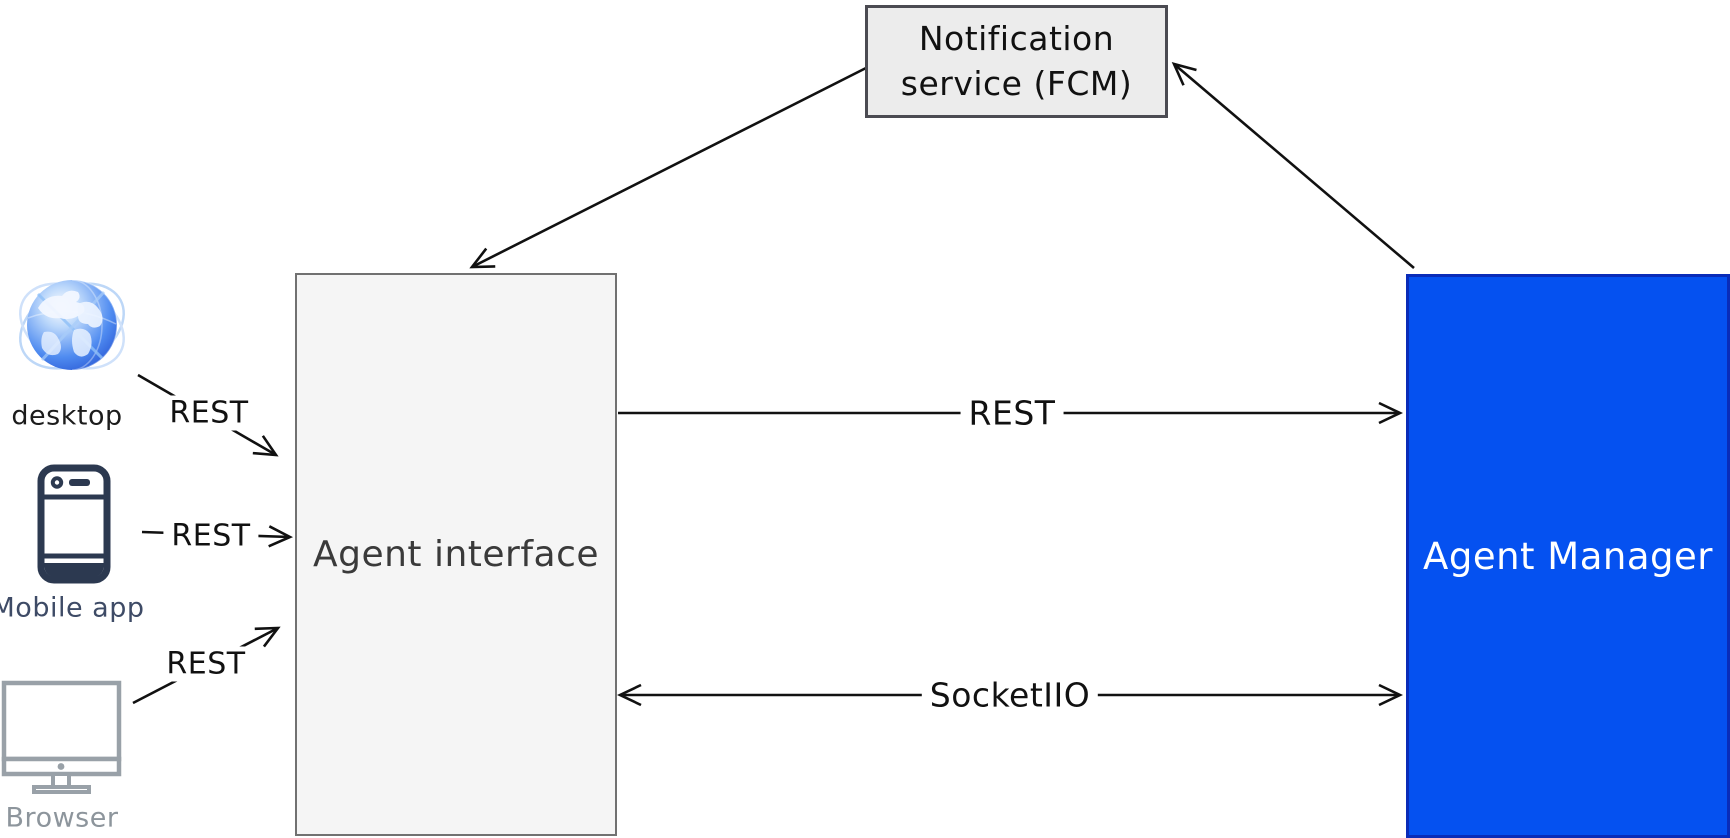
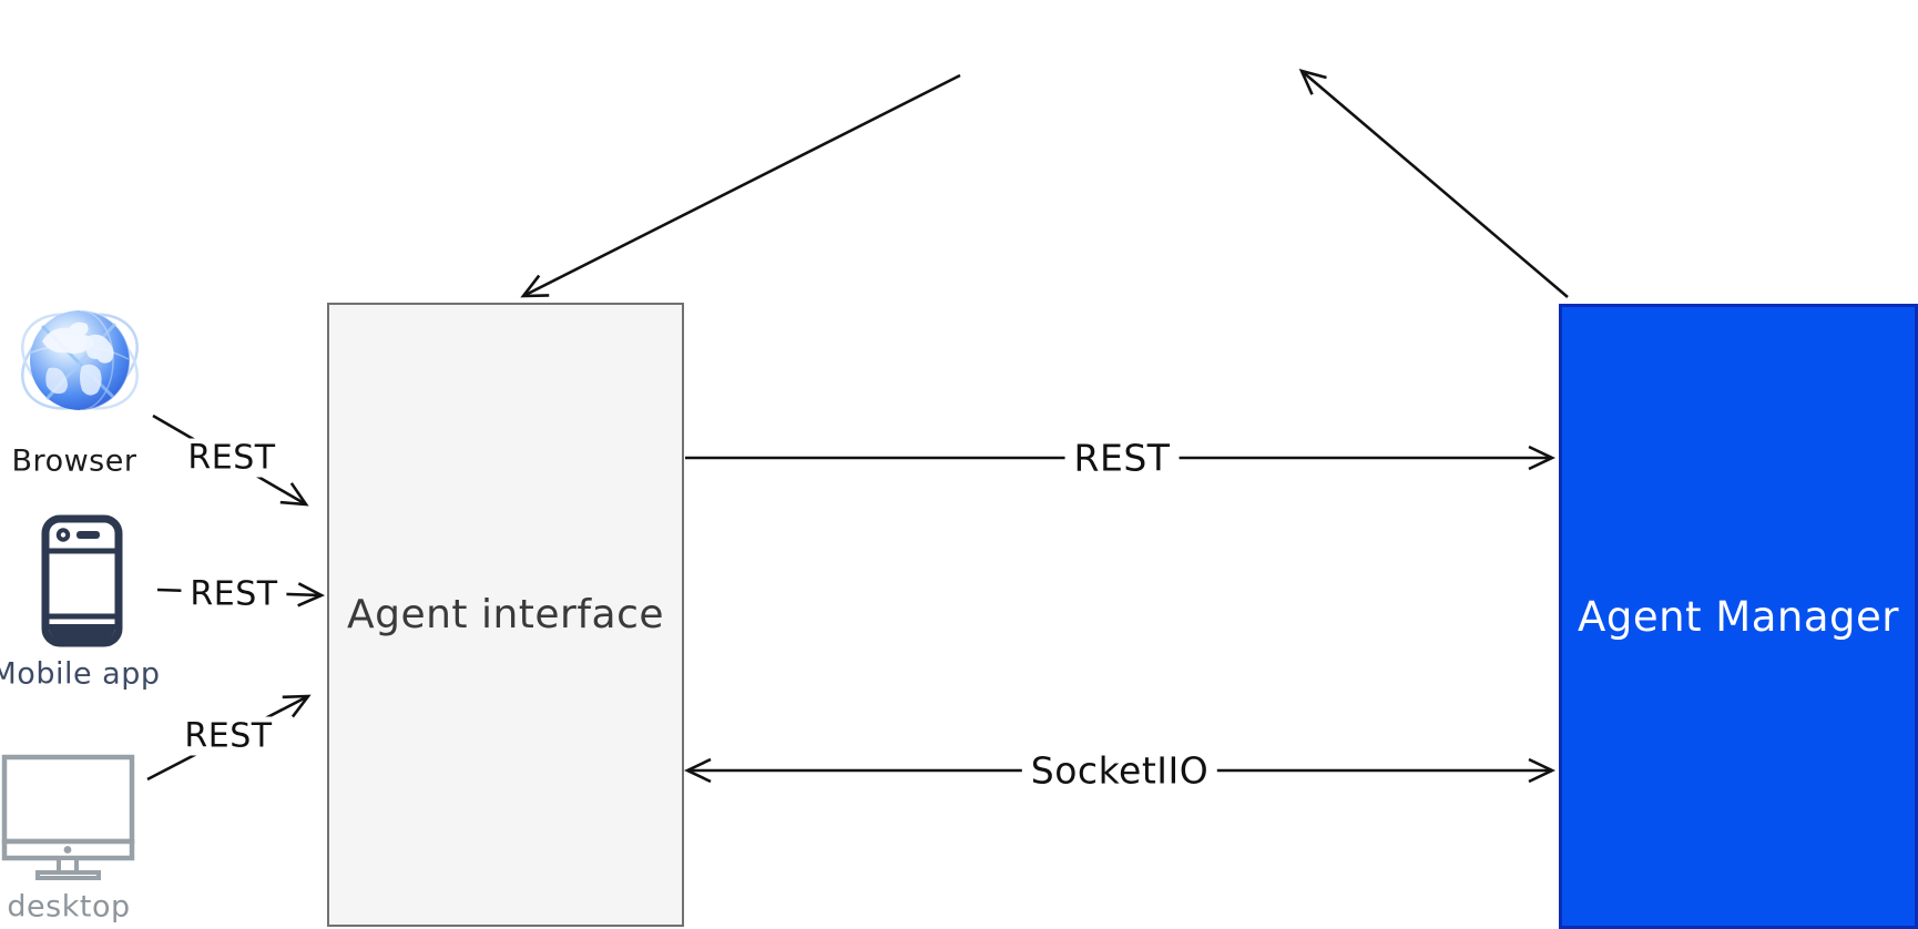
- Notification
- service (FCM)
  Agent interface
  Agent Manager
  REST
  REST
  REST
  REST
  SocketIIO
- desktop
+ Browser
  Mobile app
- Browser
+ desktop
